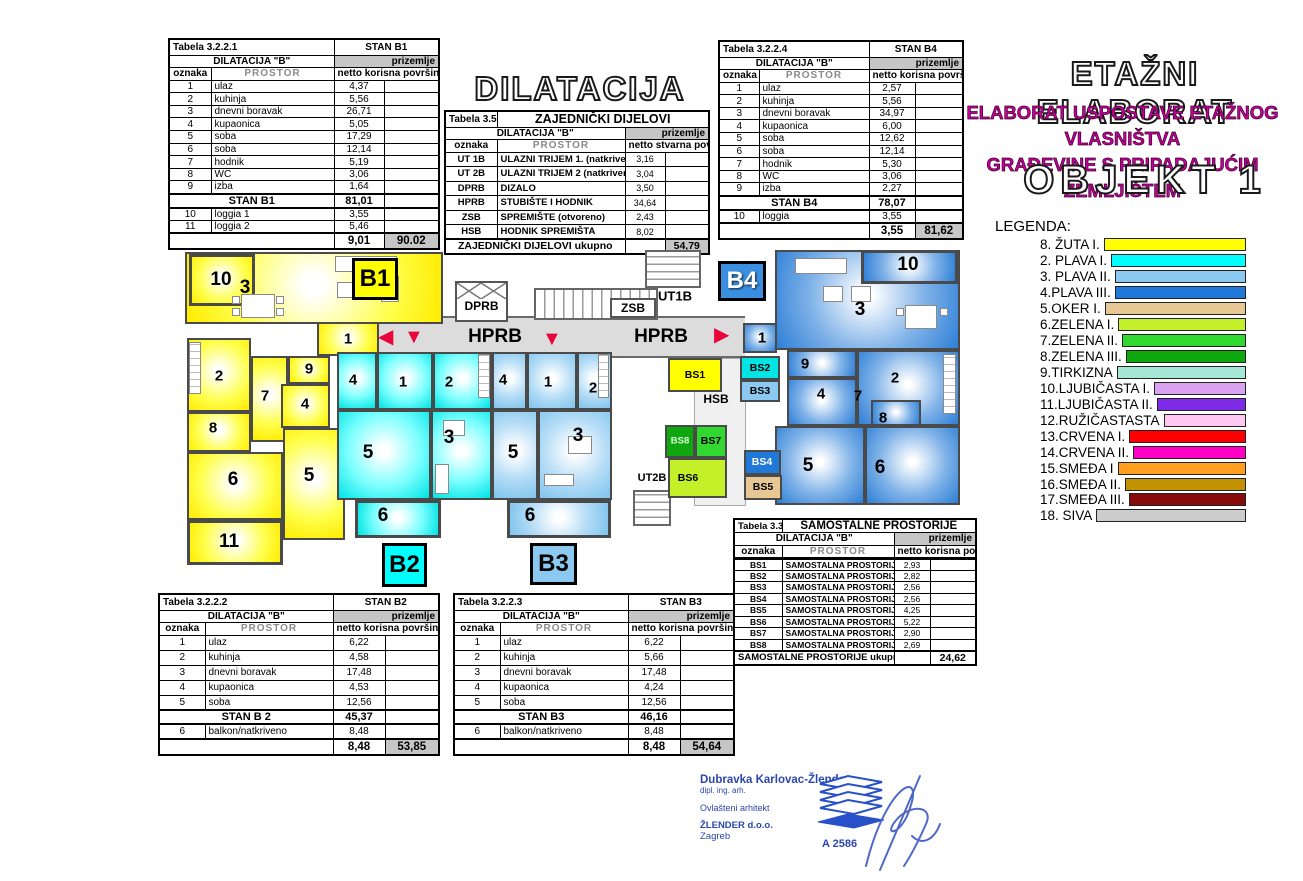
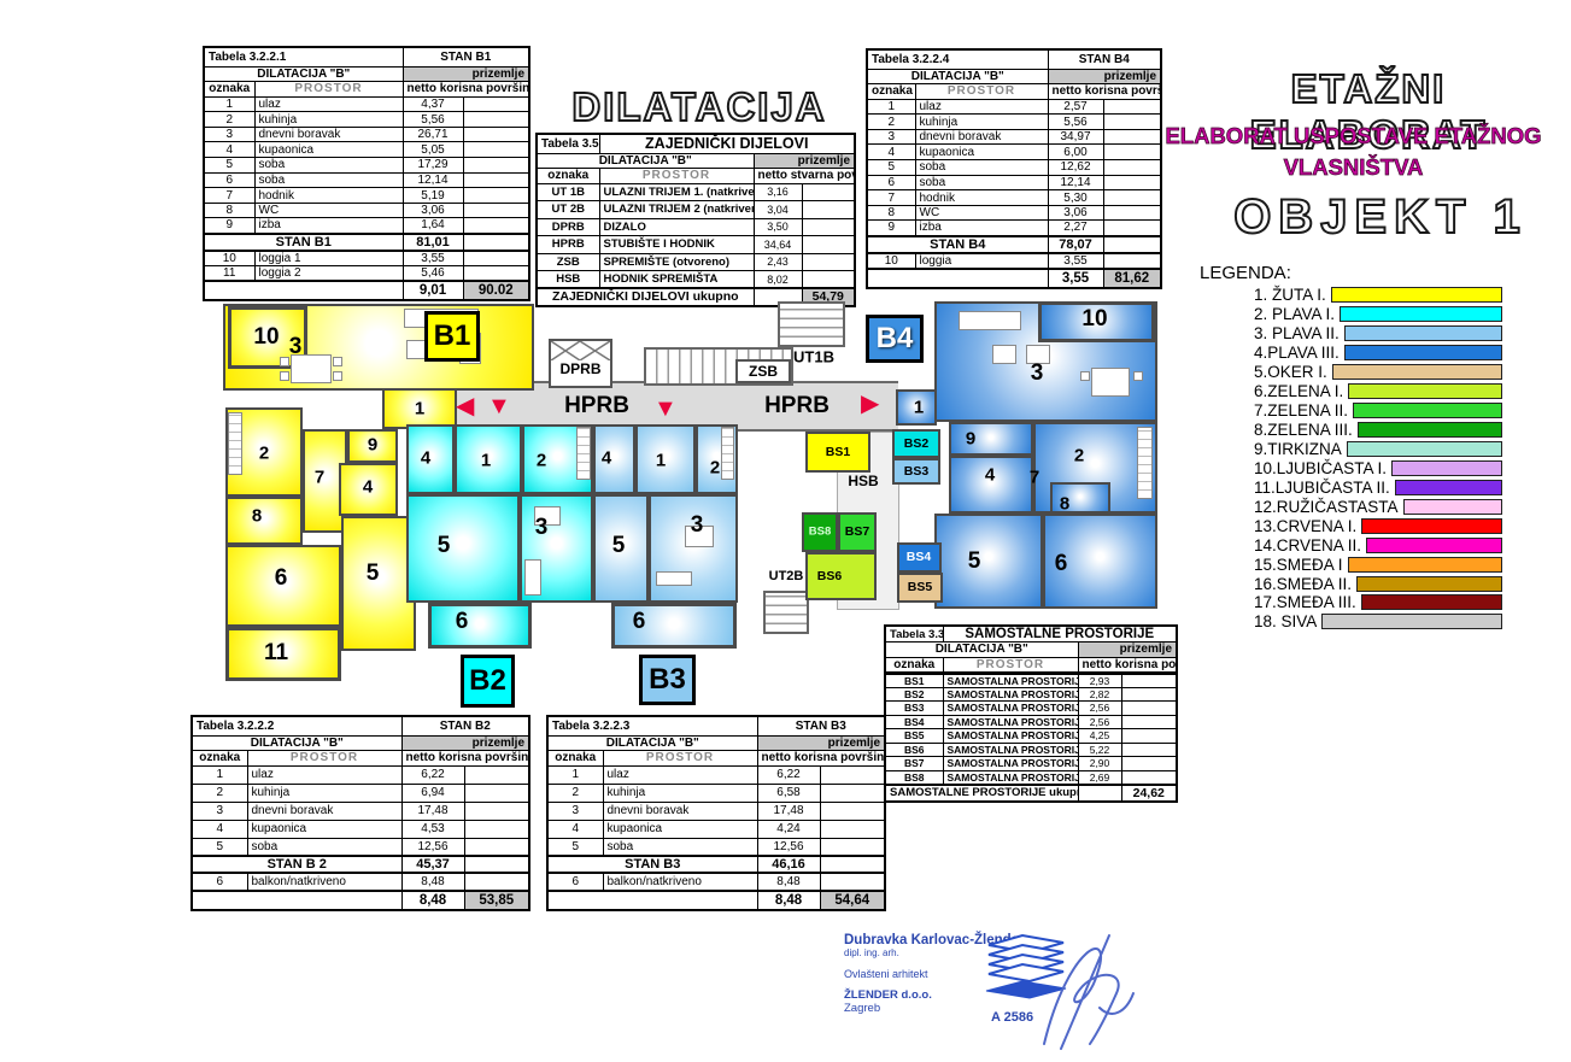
  Tabela 3.2.2.1	STAN B1
  DILATACIJA "B"	prizemlje
  oznaka	PROSTOR	netto korisna površin
  1	ulaz	4,37
  2	kuhinja	5,56
  3	dnevni boravak	26,71
  4	kupaonica	5,05
  5	soba	17,29
  6	soba	12,14
  7	hodnik	5,19
  8	WC	3,06
  9	izba	1,64
  STAN B1	81,01
  10	loggia 1	3,55
  11	loggia 2	5,46
  	9,01	90.02
  DILATACIJA
  Tabela 3.5	ZAJEDNIČKI DIJELOVI
  DILATACIJA "B"	prizemlje
  oznaka	PROSTOR	netto stvarna po
  UT 1B	ULAZNI TRIJEM 1. (natkrive	3,16
  UT 2B	ULAZNI TRIJEM 2 (natkrive	3,04
  DPRB	DIZALO	3,50
  HPRB	STUBIŠTE I HODNIK	34,64
  ZSB	SPREMIŠTE (otvoreno)	2,43
  HSB	HODNIK SPREMIŠTA	8,02
  ZAJEDNIČKI DIJELOVI ukupno		54,79
  Tabela 3.2.2.4	STAN B4
  DILATACIJA "B"	prizemlje
  oznaka	PROSTOR	netto korisna površ
  1	ulaz	2,57
  2	kuhinja	5,56
  3	dnevni boravak	34,97
  4	kupaonica	6,00
  5	soba	12,62
  6	soba	12,14
  7	hodnik	5,30
  8	WC	3,06
  9	izba	2,27
  STAN B4	78,07
  10	loggia	3,55
  	3,55	81,62
  ETAŽNI ELABORAT
  ELABORAT USPOSTAVE ETAŽNOG VLASNIŠTVA
- GRAĐEVINE S PRIPADAJUĆIM ZEMLJIŠTEM
  OBJEKT 1
  LEGENDA:
- 8. ŽUTA I.
+ 1. ŽUTA I.
  2. PLAVA I.
  3. PLAVA II.
  4.PLAVA III.
  5.OKER I.
  6.ZELENA I.
  7.ZELENA II.
  8.ZELENA III.
  9.TIRKIZNA
  10.LJUBIČASTA I.
  11.LJUBIČASTA II.
  12.RUŽIČASTASTA
  13.CRVENA I.
  14.CRVENA II.
  15.SMEĐA I
  16.SMEĐA II.
  17.SMEĐA III.
  18. SIVA
  HPRB
  HPRB
  DPRB
  ZSB
  UT1B
  UT2B
  HSB
  ◀
  ▼
  ▼
  ▶
  10
  3
  1
  2
  9
  7
  4
  8
  6
  5
  11
  4
  1
  2
  5
  3
  6
  4
  1
  2
  5
  3
  6
  10
  3
  9
  2
  4
  7
  8
  5
  6
  1
  BS1
  BS2
  BS3
  BS8
  BS7
  BS6
  BS4
  BS5
  B1
  B4
  B2
  B3
  Tabela 3.2.2.2	STAN B2
  DILATACIJA "B"	prizemlje
  oznaka	PROSTOR	netto korisna površin
  1	ulaz	6,22
- 2	kuhinja	4,58
+ 2	kuhinja	6,94
  3	dnevni boravak	17,48
  4	kupaonica	4,53
  5	soba	12,56
  STAN B 2	45,37
  6	balkon/natkriveno	8,48
  	8,48	53,85
  Tabela 3.2.2.3	STAN B3
  DILATACIJA "B"	prizemlje
  oznaka	PROSTOR	netto korisna površin
  1	ulaz	6,22
- 2	kuhinja	5,66
+ 2	kuhinja	6,58
  3	dnevni boravak	17,48
  4	kupaonica	4,24
  5	soba	12,56
  STAN B3	46,16
  6	balkon/natkriveno	8,48
  	8,48	54,64
  Tabela 3.3	SAMOSTALNE PROSTORIJE
  DILATACIJA "B"	prizemlje
  oznaka	PROSTOR	netto korisna po
  BS1	SAMOSTALNA PROSTORIJ	2,93
  BS2	SAMOSTALNA PROSTORIJ	2,82
  BS3	SAMOSTALNA PROSTORIJ	2,56
  BS4	SAMOSTALNA PROSTORIJ	2,56
  BS5	SAMOSTALNA PROSTORIJ	4,25
  BS6	SAMOSTALNA PROSTORIJ	5,22
  BS7	SAMOSTALNA PROSTORIJ	2,90
  BS8	SAMOSTALNA PROSTORIJ	2,69
  SAMOSTALNE PROSTORIJE ukup		24,62
  Dubravka Karlovac-Žlen
  dipl. ing. arh.
  Ovlašteni arhitekt
  ŽLENDER d.o.o.
  Zagreb
  A 2586
